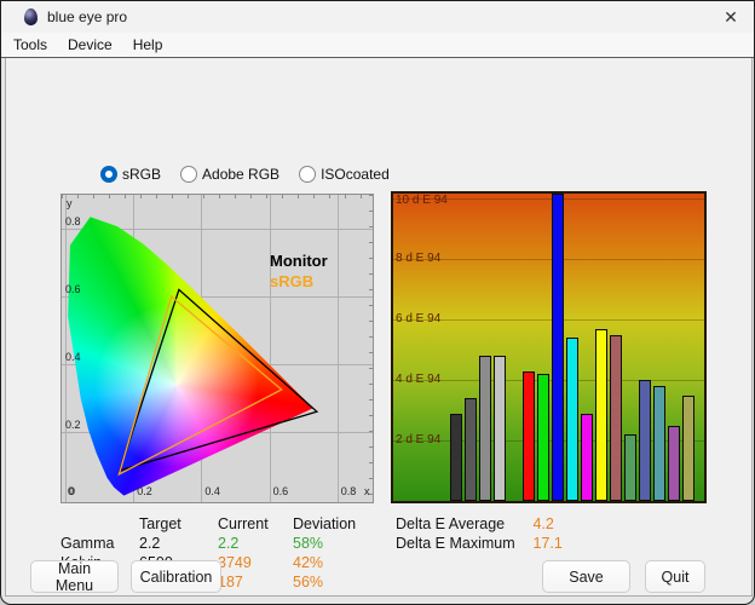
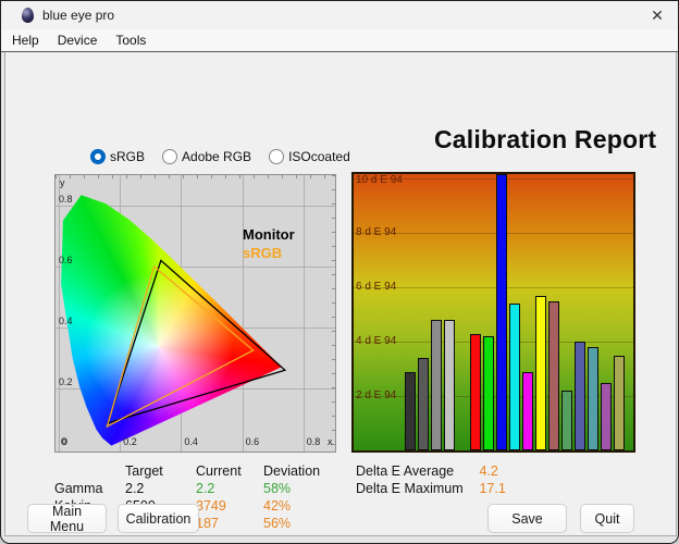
  blue eye pro
  ✕
- Tools
+ Help
  Device
- Help
+ Tools
  sRGB
  Adobe RGB
  ISOcoated
+ Calibration Report
  0
  0.2
  0.4
  0.6
  0.8
  x
  0.2
  0.4
  0.6
  0.8
  y
  Monitor
  sRGB
  2 d E 94
  4 d E 94
  6 d E 94
  8 d E 94
  10 d E 94
  Target Current Deviation
  Gamma 2.2 2.2 58%
  Delta E Average 4.2
  Delta E Maximum 17.1
  Main Menu
  Calibration
  Save
  Quit
